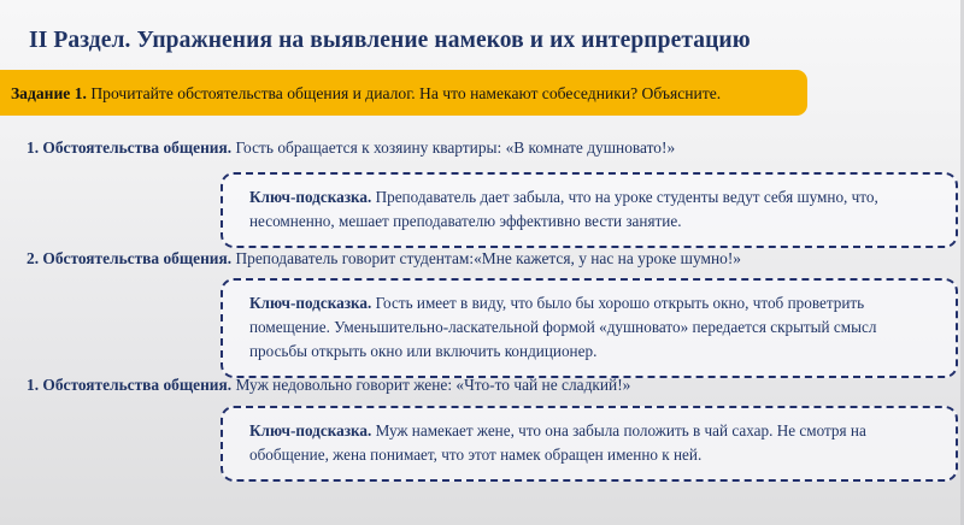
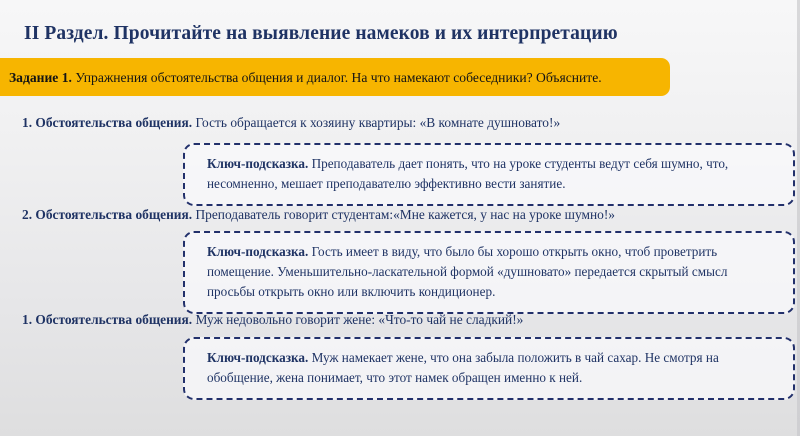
- II Раздел. Упражнения на выявление намеков и их интерпретацию
+ II Раздел. Прочитайте на выявление намеков и их интерпретацию
- Задание 1. Прочитайте обстоятельства общения и диалог. На что намекают собеседники? Объясните.
+ Задание 1. Упражнения обстоятельства общения и диалог. На что намекают собеседники? Объясните.
  1. Обстоятельства общения. Гость обращается к хозяину квартиры: «В комнате душновато!»
- Ключ-подсказка. Преподаватель дает забыла, что на уроке студенты ведут себя шумно, что, несомненно, мешает преподавателю эффективно вести занятие.
+ Ключ-подсказка. Преподаватель дает понять, что на уроке студенты ведут себя шумно, что, несомненно, мешает преподавателю эффективно вести занятие.
  2. Обстоятельства общения. Преподаватель говорит студентам:«Мне кажется, у нас на уроке шумно!»
  Ключ-подсказка. Гость имеет в виду, что было бы хорошо открыть окно, чтоб проветрить помещение. Уменьшительно-ласкательной формой «душновато» передается скрытый смысл просьбы открыть окно или включить кондиционер.
  1. Обстоятельства общения. Муж недовольно говорит жене: «Что-то чай не сладкий!»
  Ключ-подсказка. Муж намекает жене, что она забыла положить в чай сахар. Не смотря на обобщение, жена понимает, что этот намек обращен именно к ней.
